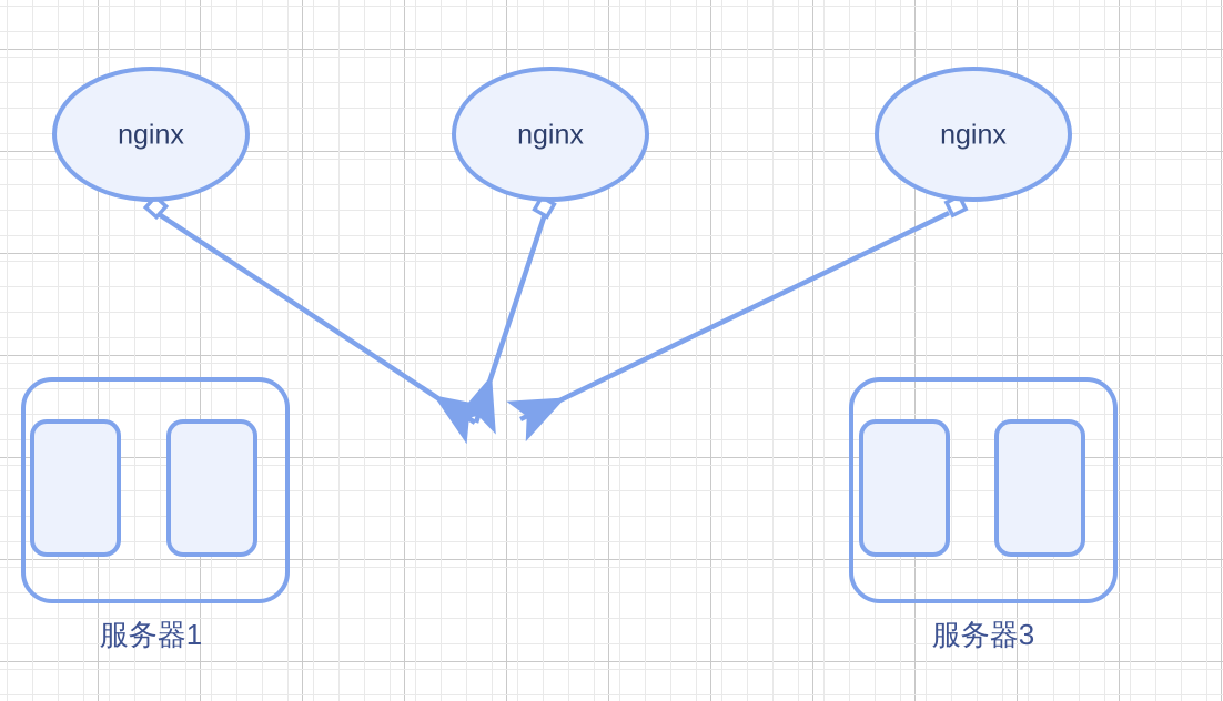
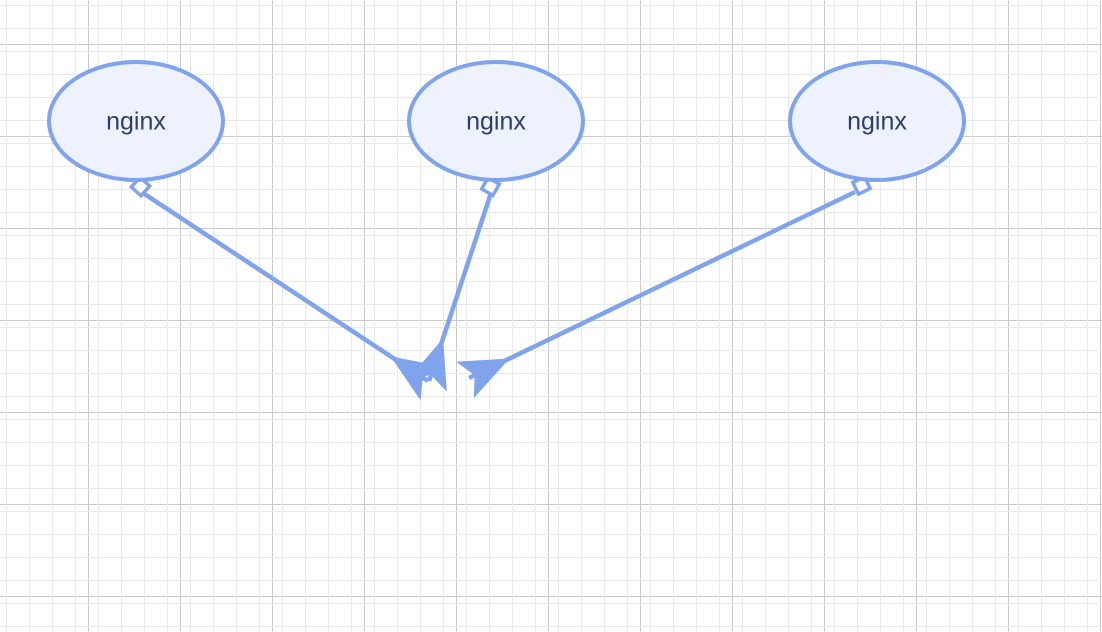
- 服务器1
- 服务器3
  nginx
  nginx
  nginx
